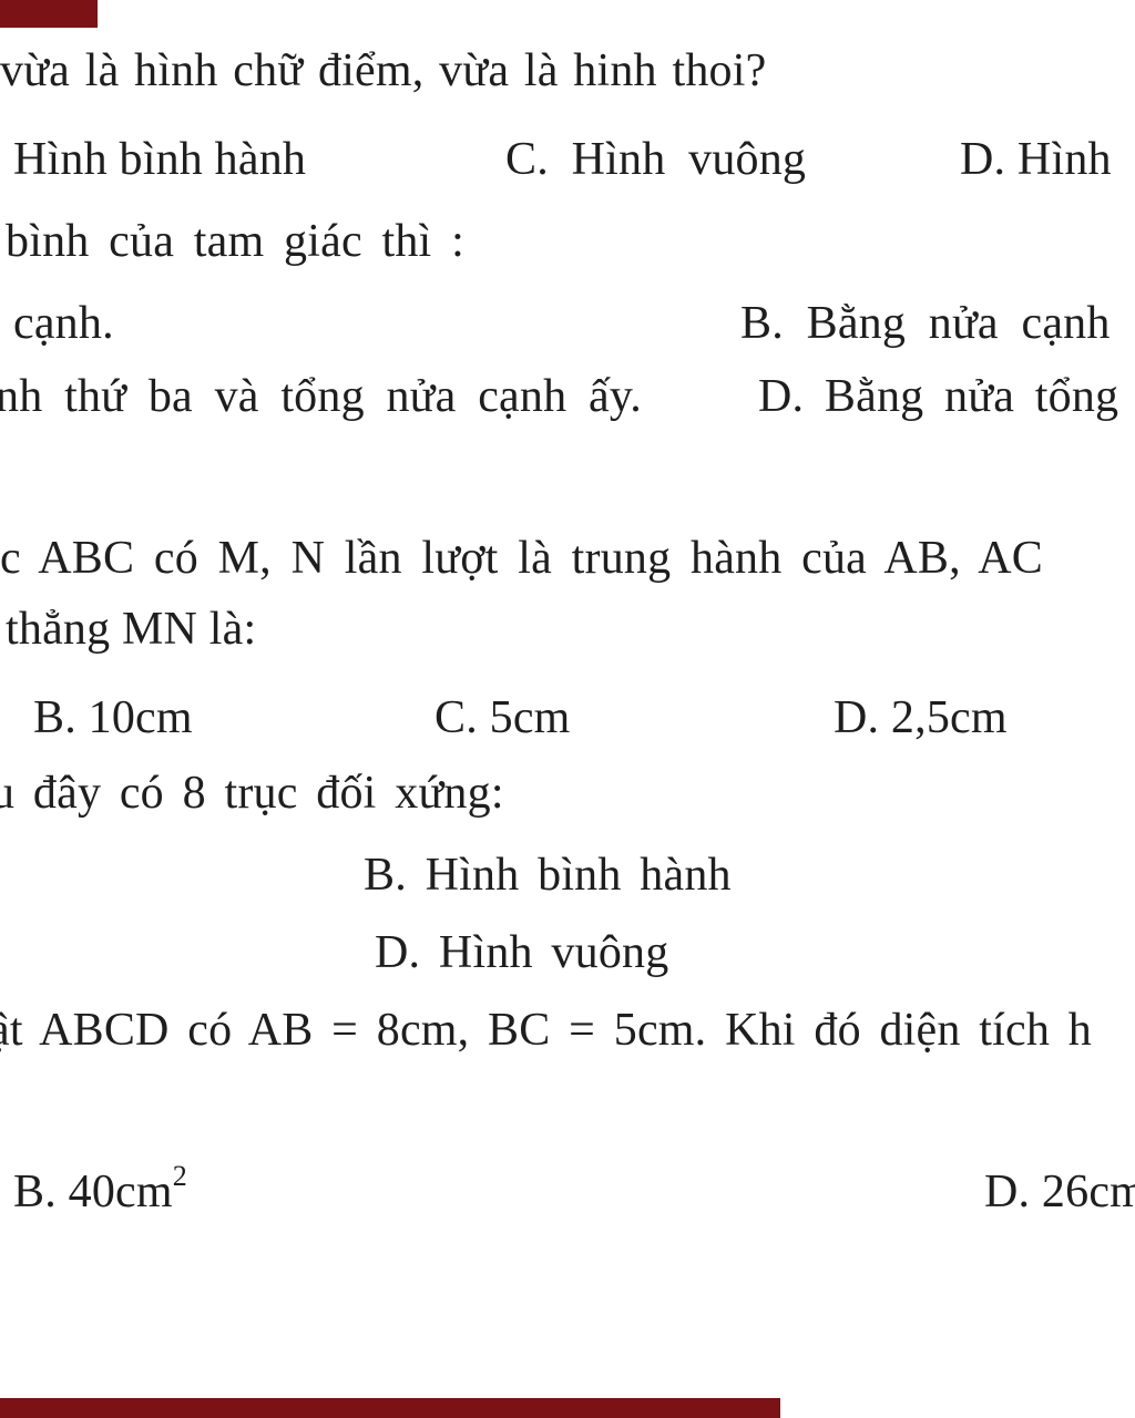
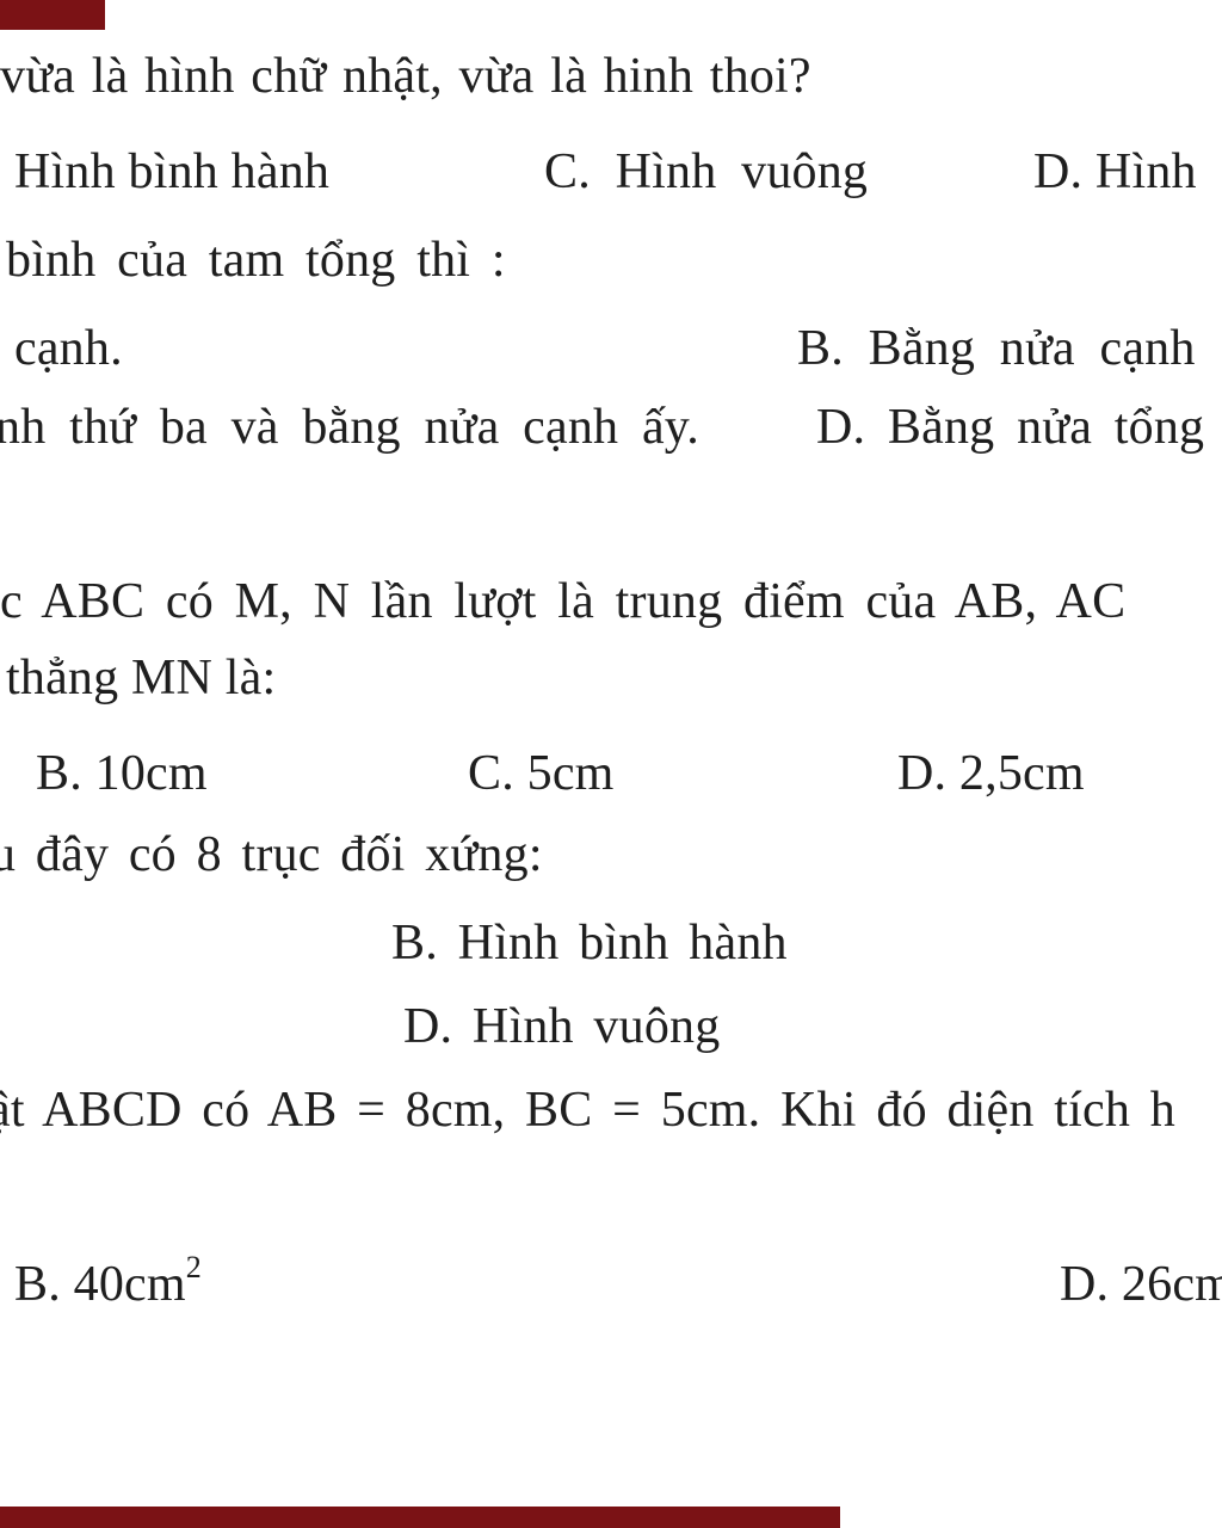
- vừa là hình chữ điểm, vừa là hinh thoi?
+ vừa là hình chữ nhật, vừa là hinh thoi?
  Hình bình hành
  C. Hình vuông
  D. Hình
- bình của tam giác thì :
+ bình của tam tổng thì :
  cạnh.
  B. Bằng nửa cạnh
- nh thứ ba và tổng nửa cạnh ấy.
+ nh thứ ba và bằng nửa cạnh ấy.
  D. Bằng nửa tổng
- c ABC có M, N lần lượt là trung hành của AB, AC
+ c ABC có M, N lần lượt là trung điểm của AB, AC
  thẳng MN là:
  B. 10cm
  C. 5cm
  D. 2,5cm
  u đây có 8 trục đối xứng:
  B. Hình bình hành
  D. Hình vuông
  t ABCD có AB = 8cm, BC = 5cm. Khi đó diện tích h
  B. 40cm2
  D. 26cm
